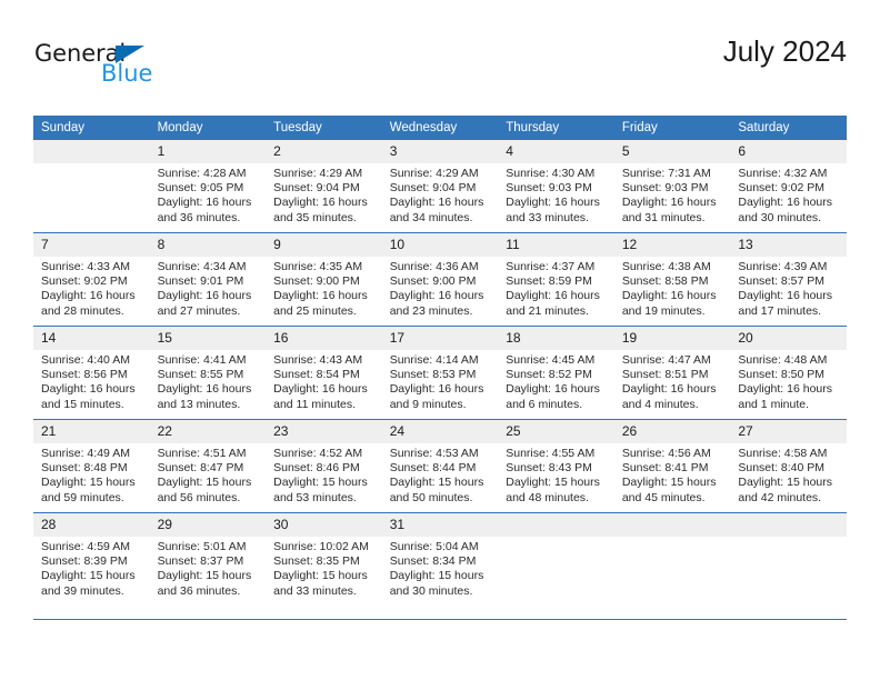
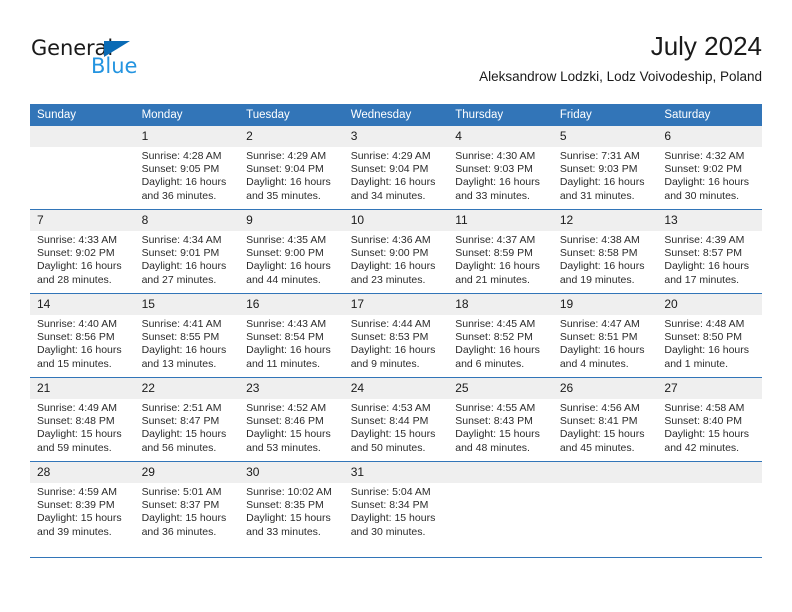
  General
  Blue
  July 2024
+ Aleksandrow Lodzki, Lodz Voivodeship, Poland
  Sunday	Monday	Tuesday	Wednesday	Thursday	Friday	Saturday
  	1Sunrise: 4:28 AMSunset: 9:05 PMDaylight: 16 hoursand 36 minutes.	2Sunrise: 4:29 AMSunset: 9:04 PMDaylight: 16 hoursand 35 minutes.	3Sunrise: 4:29 AMSunset: 9:04 PMDaylight: 16 hoursand 34 minutes.	4Sunrise: 4:30 AMSunset: 9:03 PMDaylight: 16 hoursand 33 minutes.	5Sunrise: 7:31 AMSunset: 9:03 PMDaylight: 16 hoursand 31 minutes.	6Sunrise: 4:32 AMSunset: 9:02 PMDaylight: 16 hoursand 30 minutes.
- 7Sunrise: 4:33 AMSunset: 9:02 PMDaylight: 16 hoursand 28 minutes.	8Sunrise: 4:34 AMSunset: 9:01 PMDaylight: 16 hoursand 27 minutes.	9Sunrise: 4:35 AMSunset: 9:00 PMDaylight: 16 hoursand 25 minutes.	10Sunrise: 4:36 AMSunset: 9:00 PMDaylight: 16 hoursand 23 minutes.	11Sunrise: 4:37 AMSunset: 8:59 PMDaylight: 16 hoursand 21 minutes.	12Sunrise: 4:38 AMSunset: 8:58 PMDaylight: 16 hoursand 19 minutes.	13Sunrise: 4:39 AMSunset: 8:57 PMDaylight: 16 hoursand 17 minutes.
+ 7Sunrise: 4:33 AMSunset: 9:02 PMDaylight: 16 hoursand 28 minutes.	8Sunrise: 4:34 AMSunset: 9:01 PMDaylight: 16 hoursand 27 minutes.	9Sunrise: 4:35 AMSunset: 9:00 PMDaylight: 16 hoursand 44 minutes.	10Sunrise: 4:36 AMSunset: 9:00 PMDaylight: 16 hoursand 23 minutes.	11Sunrise: 4:37 AMSunset: 8:59 PMDaylight: 16 hoursand 21 minutes.	12Sunrise: 4:38 AMSunset: 8:58 PMDaylight: 16 hoursand 19 minutes.	13Sunrise: 4:39 AMSunset: 8:57 PMDaylight: 16 hoursand 17 minutes.
- 14Sunrise: 4:40 AMSunset: 8:56 PMDaylight: 16 hoursand 15 minutes.	15Sunrise: 4:41 AMSunset: 8:55 PMDaylight: 16 hoursand 13 minutes.	16Sunrise: 4:43 AMSunset: 8:54 PMDaylight: 16 hoursand 11 minutes.	17Sunrise: 4:14 AMSunset: 8:53 PMDaylight: 16 hoursand 9 minutes.	18Sunrise: 4:45 AMSunset: 8:52 PMDaylight: 16 hoursand 6 minutes.	19Sunrise: 4:47 AMSunset: 8:51 PMDaylight: 16 hoursand 4 minutes.	20Sunrise: 4:48 AMSunset: 8:50 PMDaylight: 16 hoursand 1 minute.
+ 14Sunrise: 4:40 AMSunset: 8:56 PMDaylight: 16 hoursand 15 minutes.	15Sunrise: 4:41 AMSunset: 8:55 PMDaylight: 16 hoursand 13 minutes.	16Sunrise: 4:43 AMSunset: 8:54 PMDaylight: 16 hoursand 11 minutes.	17Sunrise: 4:44 AMSunset: 8:53 PMDaylight: 16 hoursand 9 minutes.	18Sunrise: 4:45 AMSunset: 8:52 PMDaylight: 16 hoursand 6 minutes.	19Sunrise: 4:47 AMSunset: 8:51 PMDaylight: 16 hoursand 4 minutes.	20Sunrise: 4:48 AMSunset: 8:50 PMDaylight: 16 hoursand 1 minute.
- 21Sunrise: 4:49 AMSunset: 8:48 PMDaylight: 15 hoursand 59 minutes.	22Sunrise: 4:51 AMSunset: 8:47 PMDaylight: 15 hoursand 56 minutes.	23Sunrise: 4:52 AMSunset: 8:46 PMDaylight: 15 hoursand 53 minutes.	24Sunrise: 4:53 AMSunset: 8:44 PMDaylight: 15 hoursand 50 minutes.	25Sunrise: 4:55 AMSunset: 8:43 PMDaylight: 15 hoursand 48 minutes.	26Sunrise: 4:56 AMSunset: 8:41 PMDaylight: 15 hoursand 45 minutes.	27Sunrise: 4:58 AMSunset: 8:40 PMDaylight: 15 hoursand 42 minutes.
+ 21Sunrise: 4:49 AMSunset: 8:48 PMDaylight: 15 hoursand 59 minutes.	22Sunrise: 2:51 AMSunset: 8:47 PMDaylight: 15 hoursand 56 minutes.	23Sunrise: 4:52 AMSunset: 8:46 PMDaylight: 15 hoursand 53 minutes.	24Sunrise: 4:53 AMSunset: 8:44 PMDaylight: 15 hoursand 50 minutes.	25Sunrise: 4:55 AMSunset: 8:43 PMDaylight: 15 hoursand 48 minutes.	26Sunrise: 4:56 AMSunset: 8:41 PMDaylight: 15 hoursand 45 minutes.	27Sunrise: 4:58 AMSunset: 8:40 PMDaylight: 15 hoursand 42 minutes.
  28Sunrise: 4:59 AMSunset: 8:39 PMDaylight: 15 hoursand 39 minutes.	29Sunrise: 5:01 AMSunset: 8:37 PMDaylight: 15 hoursand 36 minutes.	30Sunrise: 10:02 AMSunset: 8:35 PMDaylight: 15 hoursand 33 minutes.	31Sunrise: 5:04 AMSunset: 8:34 PMDaylight: 15 hoursand 30 minutes.
